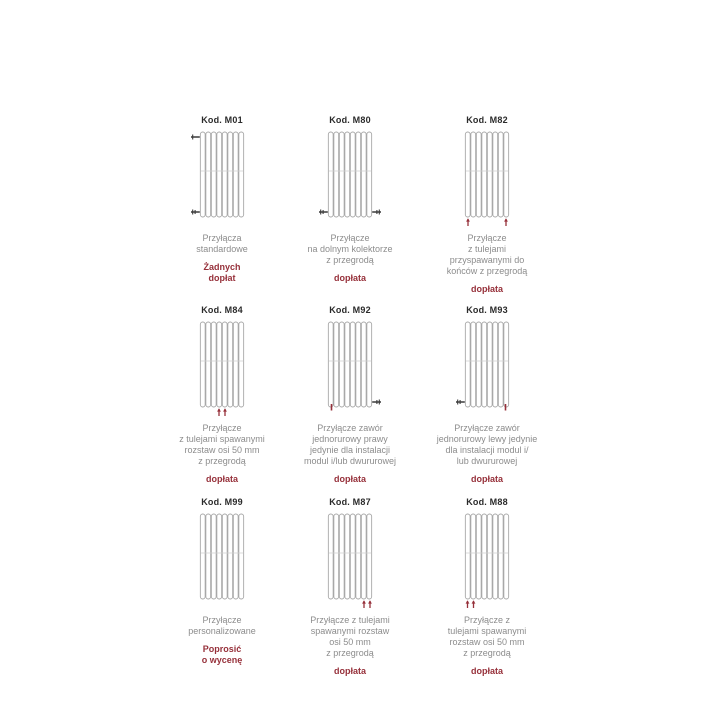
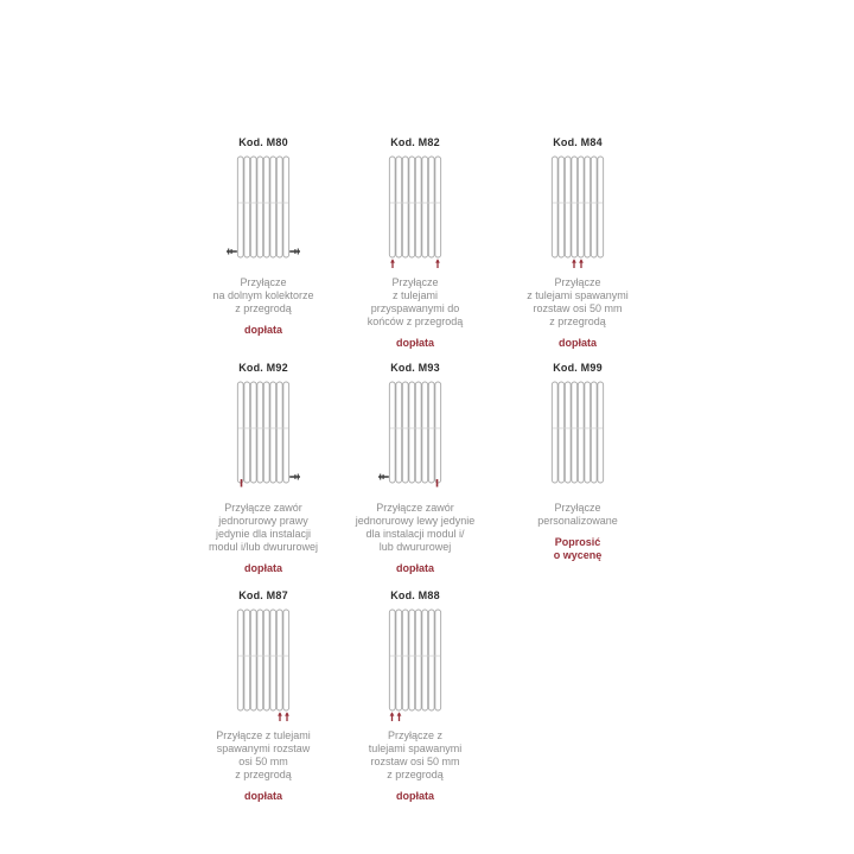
- Kod. M01
- Przyłącza
- standardowe
- Żadnych
- dopłat
  Kod. M80
  Przyłącze
  na dolnym kolektorze
  z przegrodą
  dopłata
  Kod. M82
  Przyłącze
  z tulejami
  przyspawanymi do
  końców z przegrodą
  dopłata
  Kod. M84
  Przyłącze
  z tulejami spawanymi
  rozstaw osi 50 mm
  z przegrodą
  dopłata
  Kod. M92
  Przyłącze zawór
  jednorurowy prawy
  jedynie dla instalacji
  modul i/lub dwururowej
  dopłata
  Kod. M93
  Przyłącze zawór
  jednorurowy lewy jedynie
  dla instalacji modul i/
  lub dwururowej
  dopłata
  Kod. M99
  Przyłącze
  personalizowane
  Poprosić
  o wycenę
  Kod. M87
  Przyłącze z tulejami
  spawanymi rozstaw
  osi 50 mm
  z przegrodą
  dopłata
  Kod. M88
  Przyłącze z
  tulejami spawanymi
  rozstaw osi 50 mm
  z przegrodą
  dopłata
